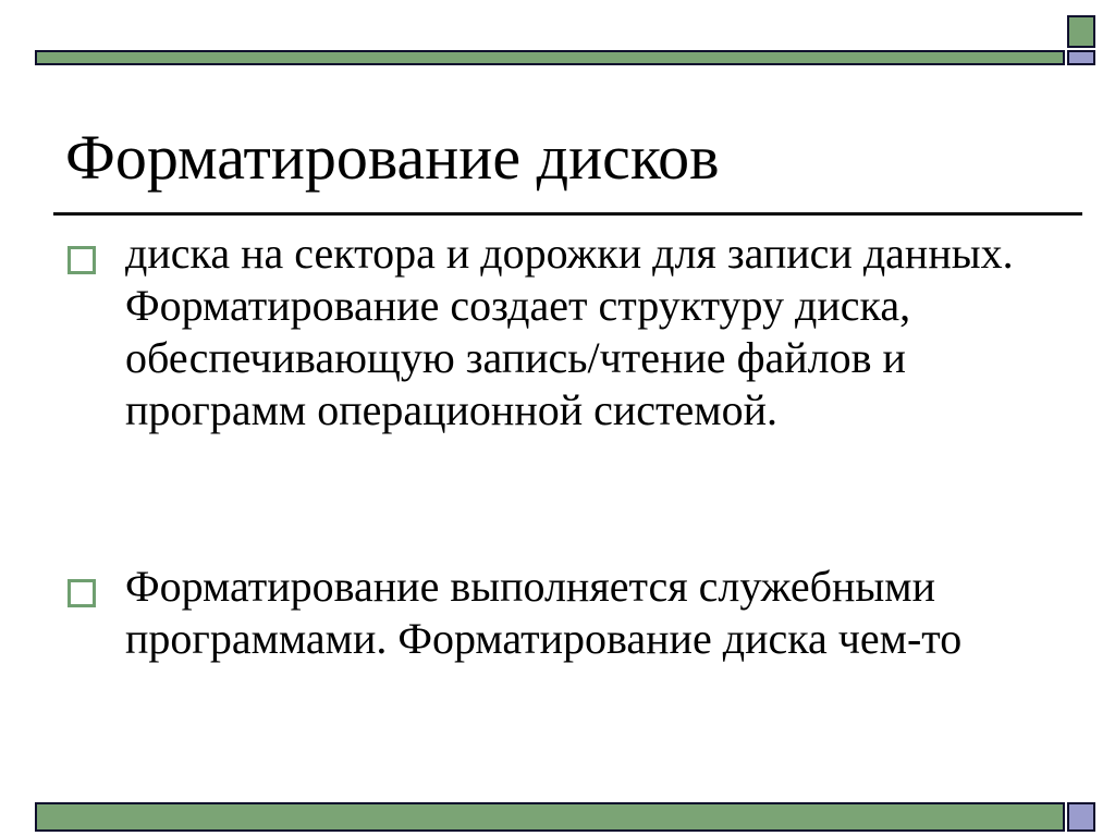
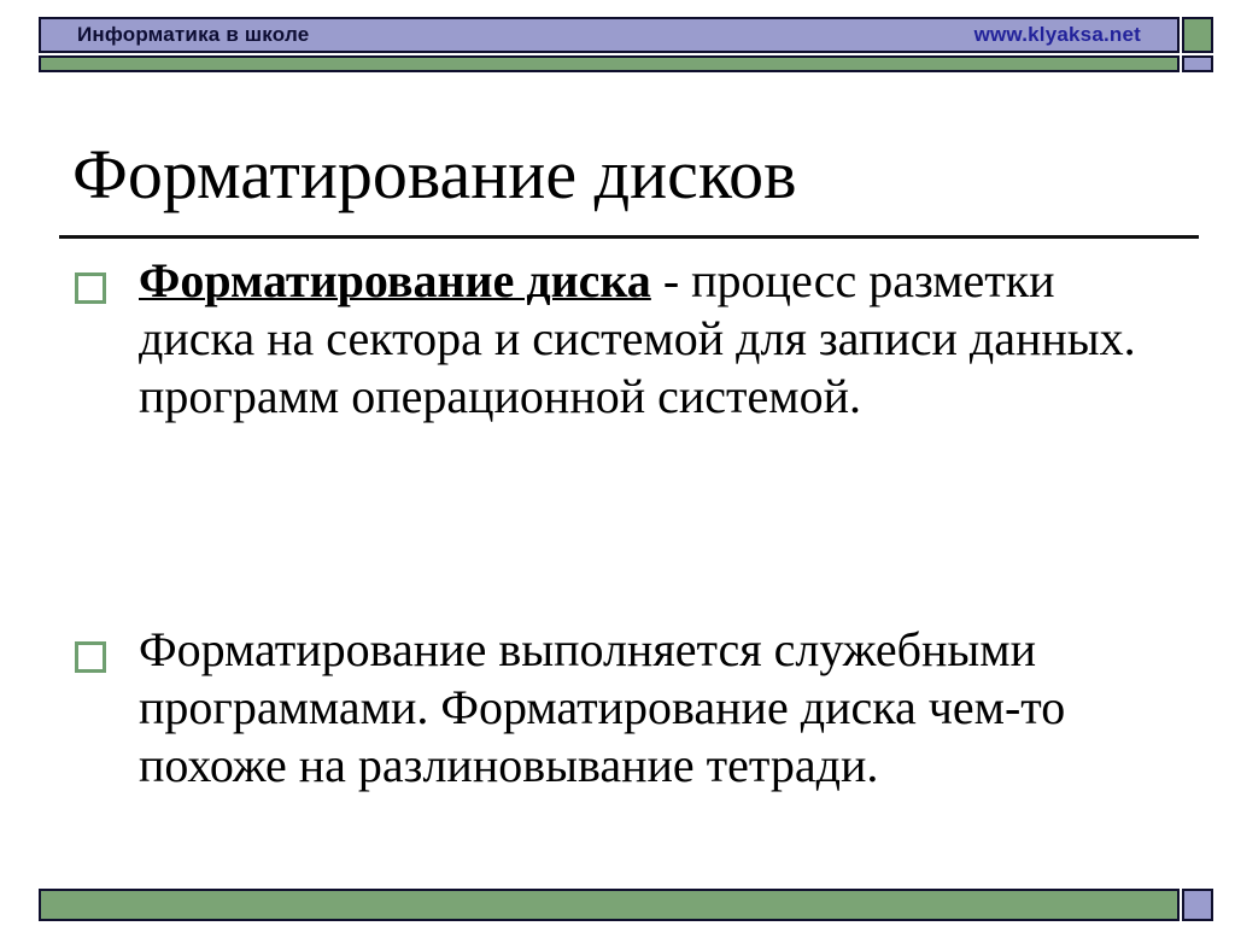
+ Информатика в школе
+ www.klyaksa.net
  Форматирование дисков
+ Форматирование диска - процесс разметки
- диска на сектора и дорожки для записи данных.
+ диска на сектора и системой для записи данных.
- Форматирование создает структуру диска,
- обеспечивающую запись/чтение файлов и
  программ операционной системой.
  Форматирование выполняется служебными
  программами. Форматирование диска чем-то
+ похоже на разлиновывание тетради.
